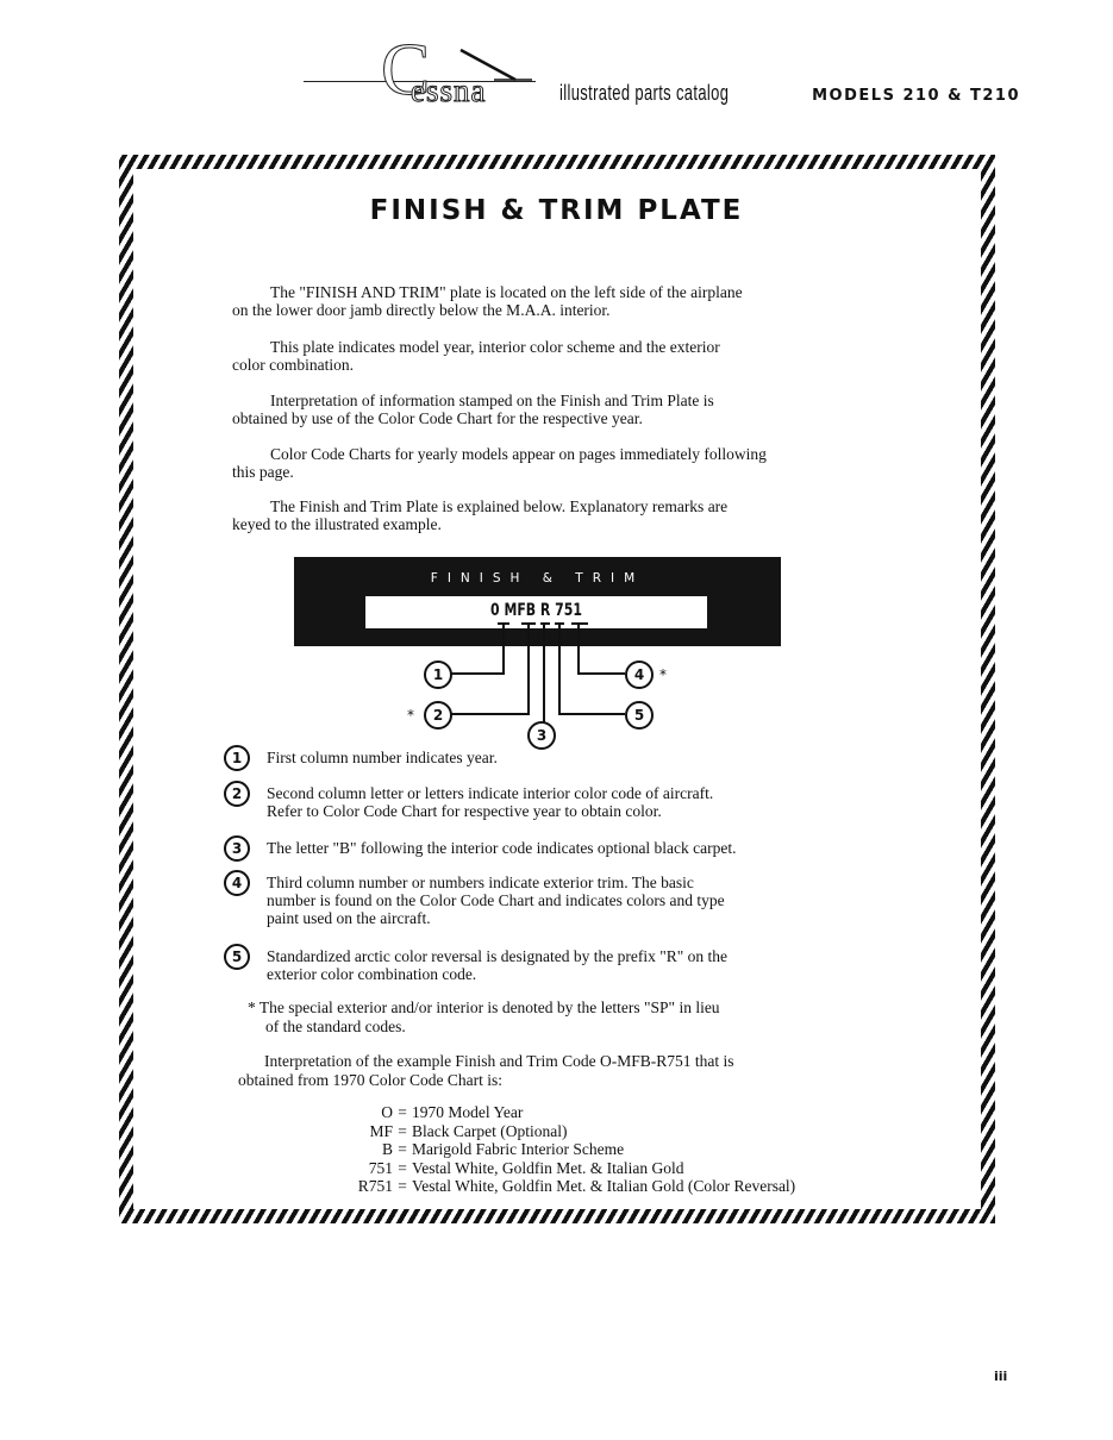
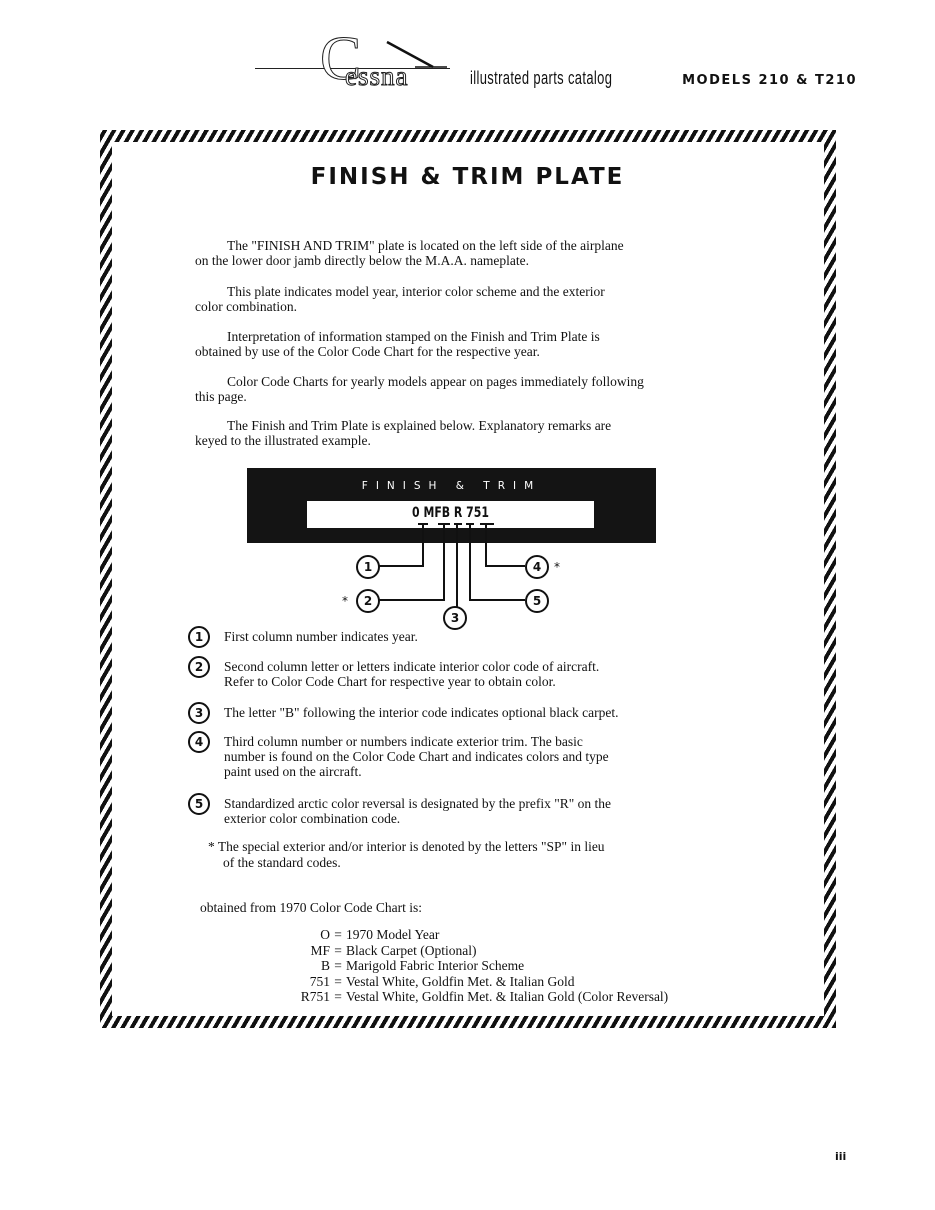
  C
  essna
  illustrated parts catalog
  MODELS 210 & T210
  FINISH & TRIM PLATE
  The "FINISH AND TRIM" plate is located on the left side of the airplane
- on the lower door jamb directly below the M.A.A. interior.
+ on the lower door jamb directly below the M.A.A. nameplate.
  This plate indicates model year, interior color scheme and the exterior
  color combination.
  Interpretation of information stamped on the Finish and Trim Plate is
  obtained by use of the Color Code Chart for the respective year.
  Color Code Charts for yearly models appear on pages immediately following
  this page.
  The Finish and Trim Plate is explained below. Explanatory remarks are
  keyed to the illustrated example.
  FINISH & TRIM
  0 MFB R 751
  1
  2
  3
  4
  5
  *
  *
  1
  First column number indicates year.
  2
  Second column letter or letters indicate interior color code of aircraft.
  Refer to Color Code Chart for respective year to obtain color.
  3
  The letter "B" following the interior code indicates optional black carpet.
  4
  Third column number or numbers indicate exterior trim. The basic
  number is found on the Color Code Chart and indicates colors and type
  paint used on the aircraft.
  5
  Standardized arctic color reversal is designated by the prefix "R" on the
  exterior color combination code.
  * The special exterior and/or interior is denoted by the letters "SP" in lieu
  of the standard codes.
- Interpretation of the example Finish and Trim Code O-MFB-R751 that is
  obtained from 1970 Color Code Chart is:
  O
  =
  1970 Model Year
  MF
  =
  Black Carpet (Optional)
  B
  =
  Marigold Fabric Interior Scheme
  751
  =
  Vestal White, Goldfin Met. & Italian Gold
  R751
  =
  Vestal White, Goldfin Met. & Italian Gold (Color Reversal)
  iii
